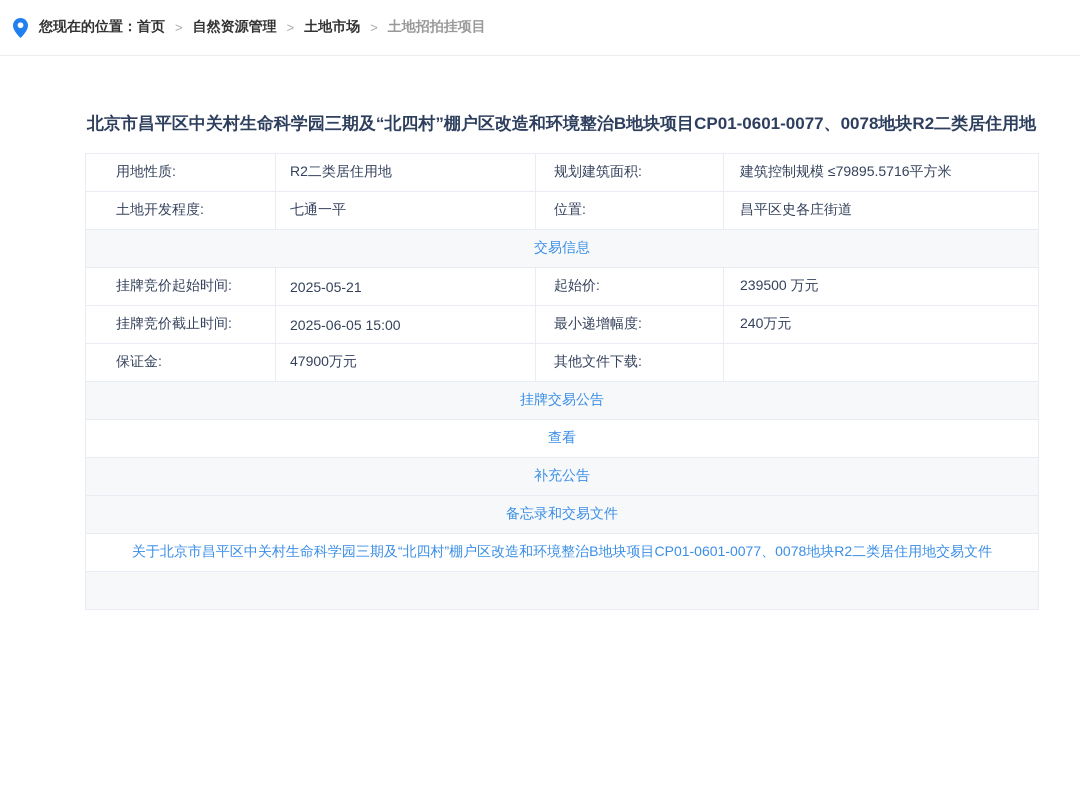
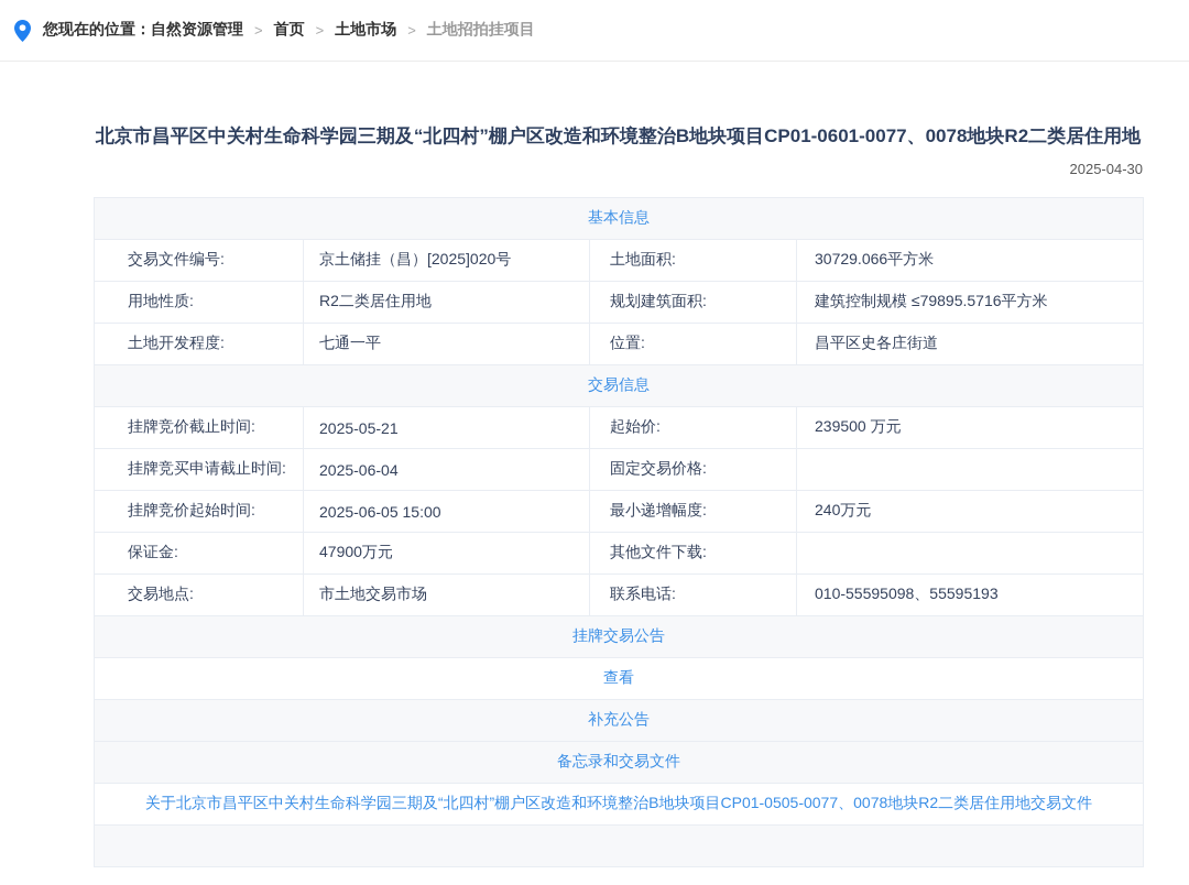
  您现在的位置：
- 首页
+ 自然资源管理
  >
- 自然资源管理
+ 首页
  >
  土地市场
  >
  土地招拍挂项目
  北京市昌平区中关村生命科学园三期及“北四村”棚户区改造和环境整治B地块项目CP01-0601-0077、0078地块R2二类居住用地
+ 2025-04-30
+ 基本信息
+ 交易文件编号:	京土储挂（昌）[2025]020号	土地面积:	30729.066平方米
  用地性质:	R2二类居住用地	规划建筑面积:	建筑控制规模 ≤79895.5716平方米
  土地开发程度:	七通一平	位置:	昌平区史各庄街道
  交易信息
- 挂牌竞价起始时间:	2025-05-21	起始价:	239500 万元
+ 挂牌竞价截止时间:	2025-05-21	起始价:	239500 万元
+ 挂牌竞买申请截止时间:	2025-06-04	固定交易价格:
- 挂牌竞价截止时间:	2025-06-05 15:00	最小递增幅度:	240万元
+ 挂牌竞价起始时间:	2025-06-05 15:00	最小递增幅度:	240万元
  保证金:	47900万元	其他文件下载:
+ 交易地点:	市土地交易市场	联系电话:	010-55595098、55595193
  挂牌交易公告
  查看
  补充公告
  备忘录和交易文件
- 关于北京市昌平区中关村生命科学园三期及“北四村”棚户区改造和环境整治B地块项目CP01-0601-0077、0078地块R2二类居住用地交易文件
+ 关于北京市昌平区中关村生命科学园三期及“北四村”棚户区改造和环境整治B地块项目CP01-0505-0077、0078地块R2二类居住用地交易文件
